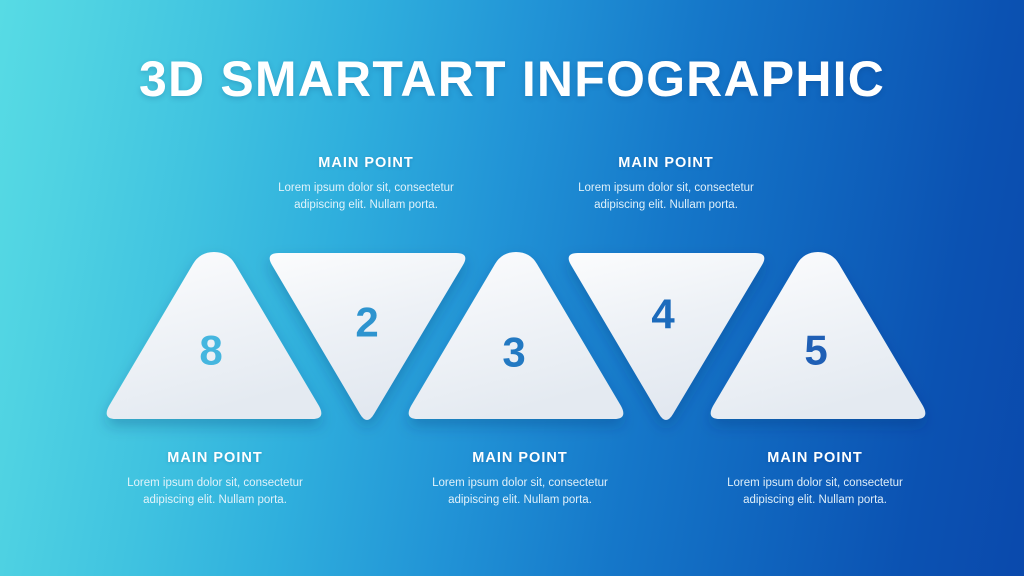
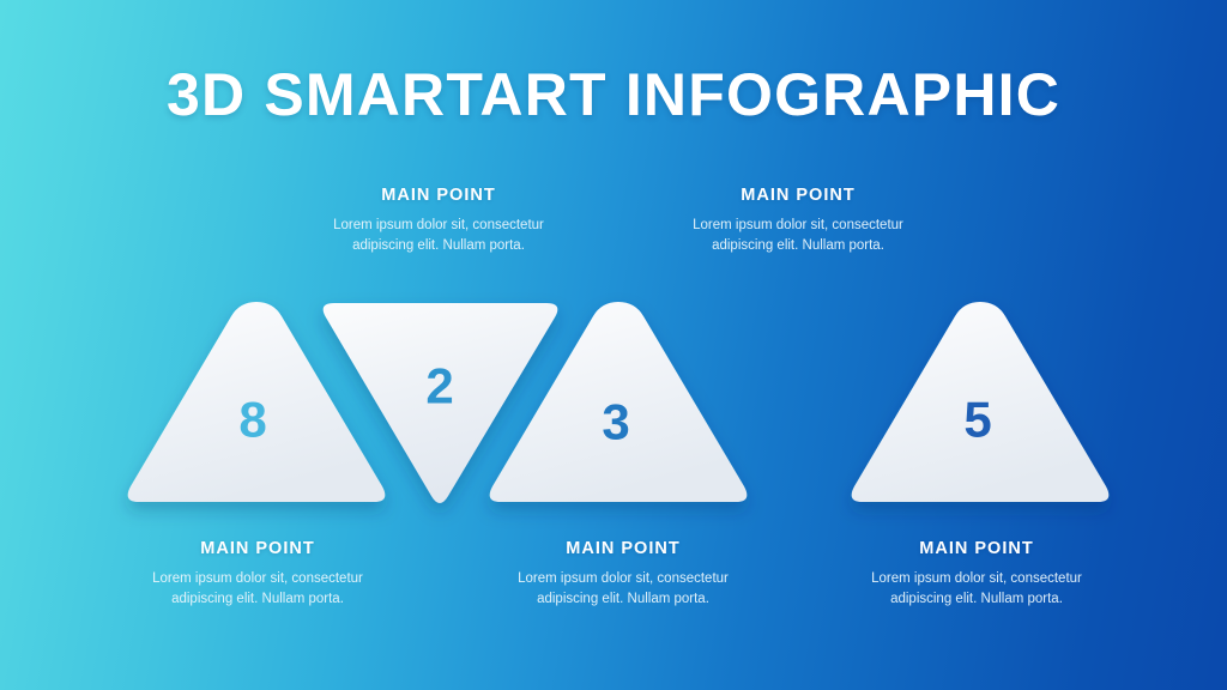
  3D SMARTART INFOGRAPHIC
  MAIN POINT
  Lorem ipsum dolor sit, consectetur adipiscing elit. Nullam porta.
  MAIN POINT
  Lorem ipsum dolor sit, consectetur adipiscing elit. Nullam porta.
  MAIN POINT
  Lorem ipsum dolor sit, consectetur adipiscing elit. Nullam porta.
  MAIN POINT
  Lorem ipsum dolor sit, consectetur adipiscing elit. Nullam porta.
  MAIN POINT
  Lorem ipsum dolor sit, consectetur adipiscing elit. Nullam porta.
  8
  2
  3
- 4
  5
